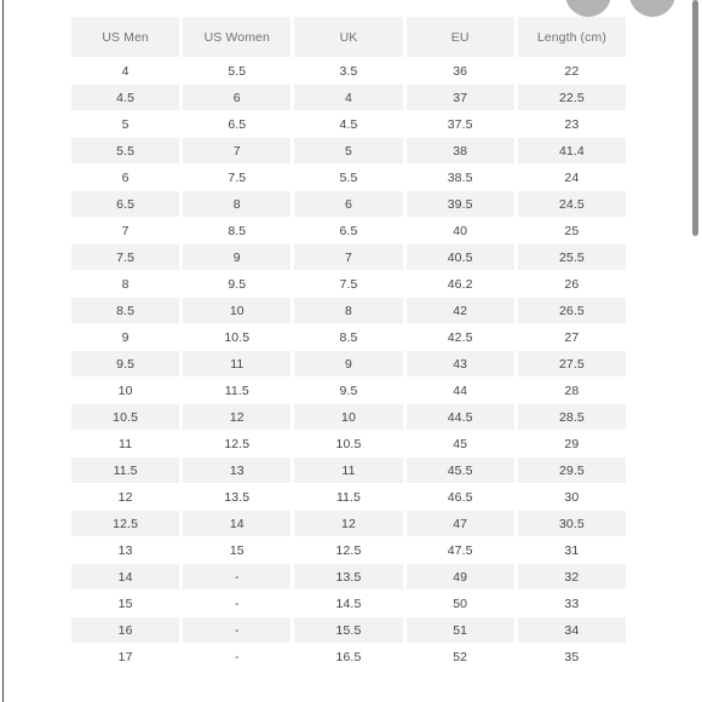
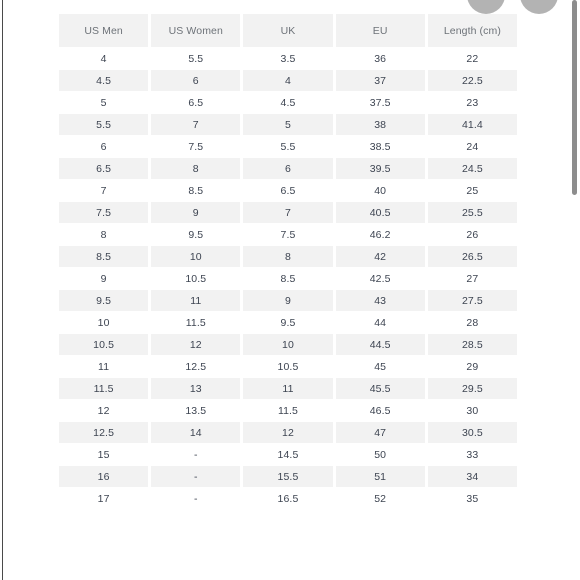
  US Men	US Women	UK	EU	Length (cm)
  4	5.5	3.5	36	22
  4.5	6	4	37	22.5
  5	6.5	4.5	37.5	23
  5.5	7	5	38	41.4
  6	7.5	5.5	38.5	24
  6.5	8	6	39.5	24.5
  7	8.5	6.5	40	25
  7.5	9	7	40.5	25.5
  8	9.5	7.5	46.2	26
  8.5	10	8	42	26.5
  9	10.5	8.5	42.5	27
  9.5	11	9	43	27.5
  10	11.5	9.5	44	28
  10.5	12	10	44.5	28.5
  11	12.5	10.5	45	29
  11.5	13	11	45.5	29.5
  12	13.5	11.5	46.5	30
  12.5	14	12	47	30.5
- 13	15	12.5	47.5	31
- 14	-	13.5	49	32
  15	-	14.5	50	33
  16	-	15.5	51	34
  17	-	16.5	52	35
